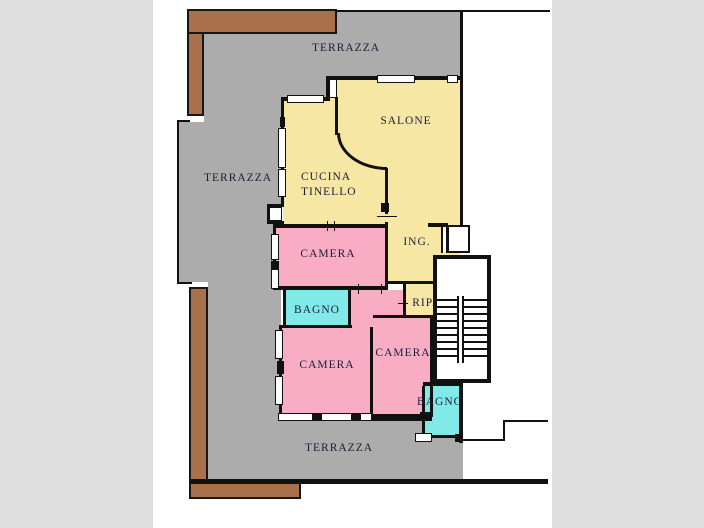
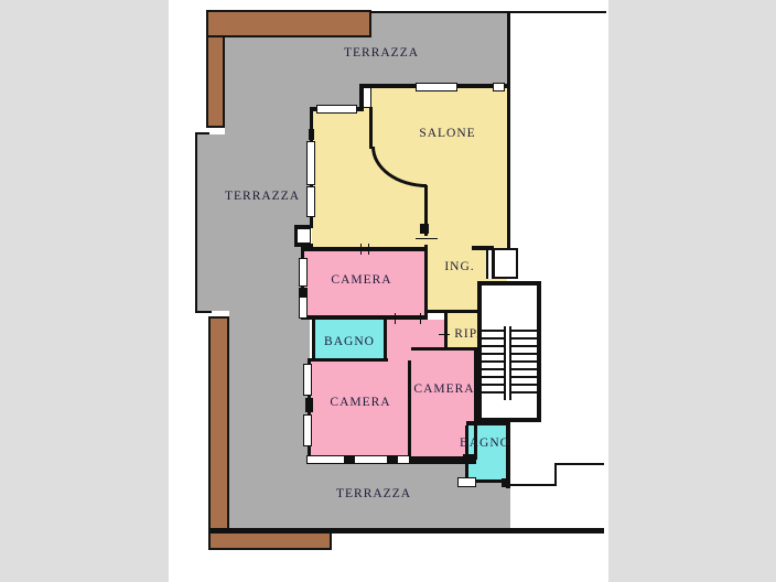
  TERRAZZA
  TERRAZZA
  TERRAZZA
  SALONE
- CUCINA
- TINELLO
  CAMERA
  BAGNO
  CAMERA
  CAMERA
  BAGNO
  ING.
  RIP.
